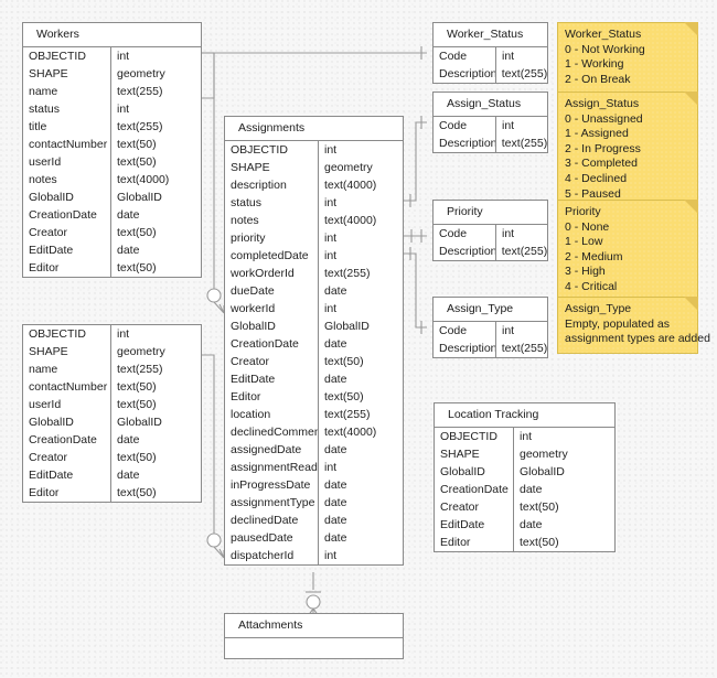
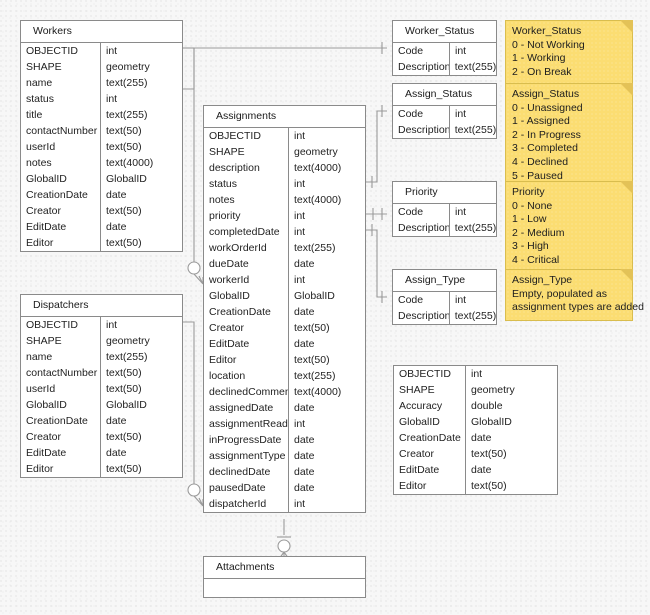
  Workers
  OBJECTID
  int
  SHAPE
  geometry
  name
  text(255)
  status
  int
  title
  text(255)
  contactNumber
  text(50)
  userId
  text(50)
  notes
  text(4000)
  GlobalID
  GlobalID
  CreationDate
  date
  Creator
  text(50)
  EditDate
  date
  Editor
  text(50)
+ Dispatchers
  OBJECTID
  int
  SHAPE
  geometry
  name
  text(255)
  contactNumber
  text(50)
  userId
  text(50)
  GlobalID
  GlobalID
  CreationDate
  date
  Creator
  text(50)
  EditDate
  date
  Editor
  text(50)
  Assignments
  OBJECTID
  int
  SHAPE
  geometry
  description
  text(4000)
  status
  int
  notes
  text(4000)
  priority
  int
  completedDate
  int
  workOrderId
  text(255)
  dueDate
  date
  workerId
  int
  GlobalID
  GlobalID
  CreationDate
  date
  Creator
  text(50)
  EditDate
  date
  Editor
  text(50)
  location
  text(255)
  declinedCommen
  text(4000)
  assignedDate
  date
  assignmentRead
  int
  inProgressDate
  date
  assignmentType
  date
  declinedDate
  date
  pausedDate
  date
  dispatcherId
  int
  Worker_Status
  Code
  int
  Description
  text(255)
  Assign_Status
  Code
  int
  Description
  text(255)
  Priority
  Code
  int
  Description
  text(255)
  Assign_Type
  Code
  int
  Description
  text(255)
- Location Tracking
  OBJECTID
  int
  SHAPE
  geometry
+ Accuracy
+ double
  GlobalID
  GlobalID
  CreationDate
  date
  Creator
  text(50)
  EditDate
  date
  Editor
  text(50)
  Attachments
  Worker_Status
  0 - Not Working
  1 - Working
  2 - On Break
  Assign_Status
  0 - Unassigned
  1 - Assigned
  2 - In Progress
  3 - Completed
  4 - Declined
  5 - Paused
  Priority
  0 - None
  1 - Low
  2 - Medium
  3 - High
  4 - Critical
  Assign_Type
  Empty, populated as
  assignment types are added
